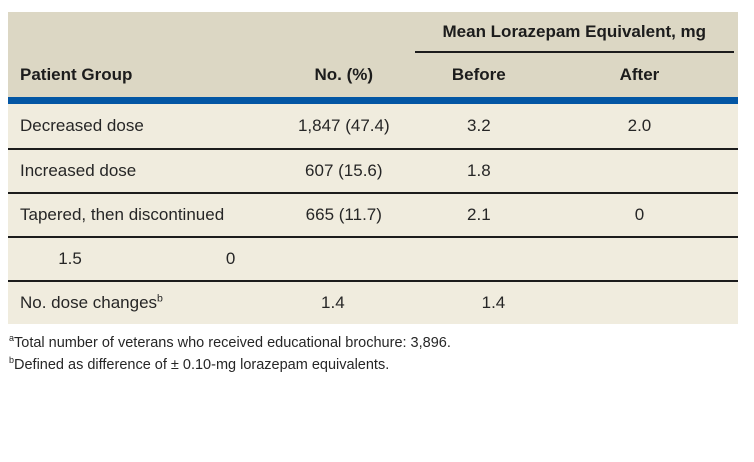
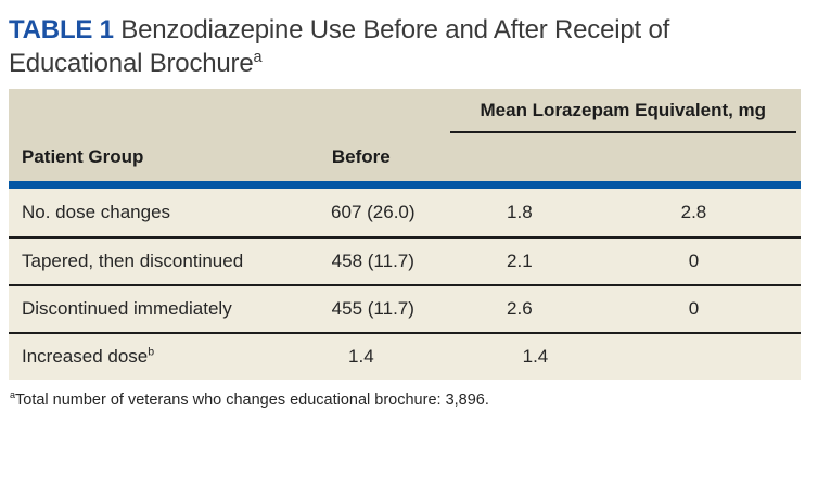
+ TABLE 1 Benzodiazepine Use Before and After Receipt of Educational Brochurea
  Mean Lorazepam Equivalent, mg
  Patient Group
- No. (%)
  Before
- After
- Decreased dose
- 1,847 (47.4)
- 3.2
- 2.0
- Increased dose
+ No. dose changes
- 607 (15.6)
+ 607 (26.0)
  1.8
+ 2.8
  Tapered, then discontinued
- 665 (11.7)
+ 458 (11.7)
  2.1
  0
+ Discontinued immediately
+ 455 (11.7)
- 1.5
+ 2.6
  0
- No. dose changesb
+ Increased doseb
  1.4
  1.4
- aTotal number of veterans who received educational brochure: 3,896.
+ aTotal number of veterans who changes educational brochure: 3,896.
- bDefined as difference of ± 0.10-mg lorazepam equivalents.
